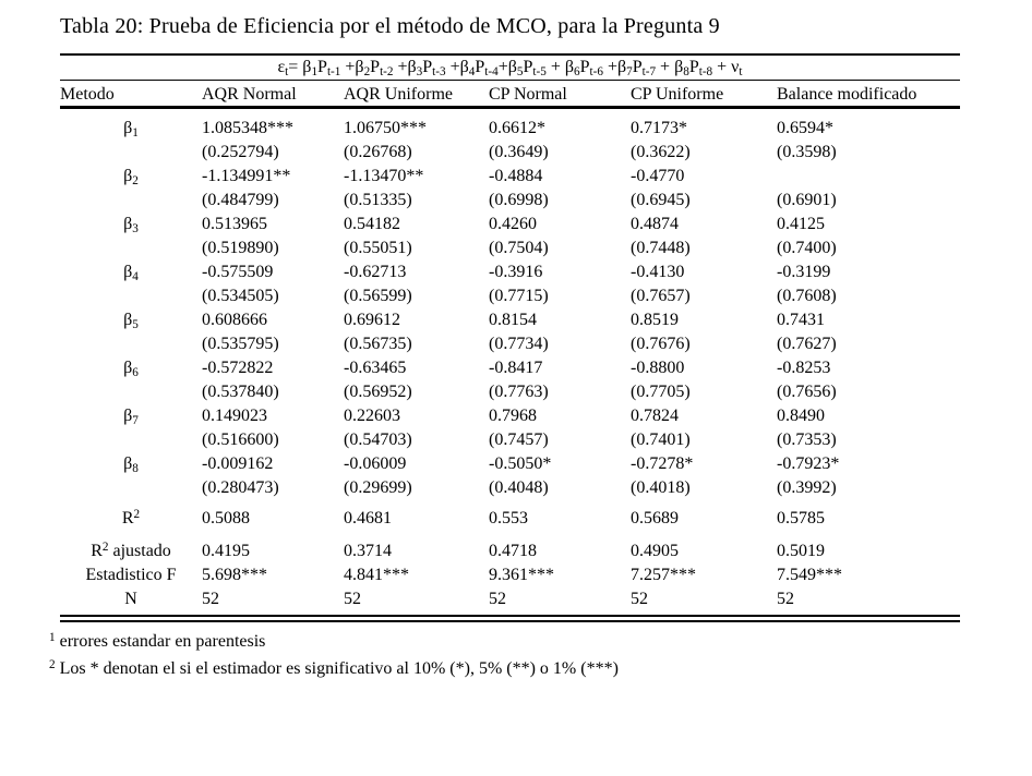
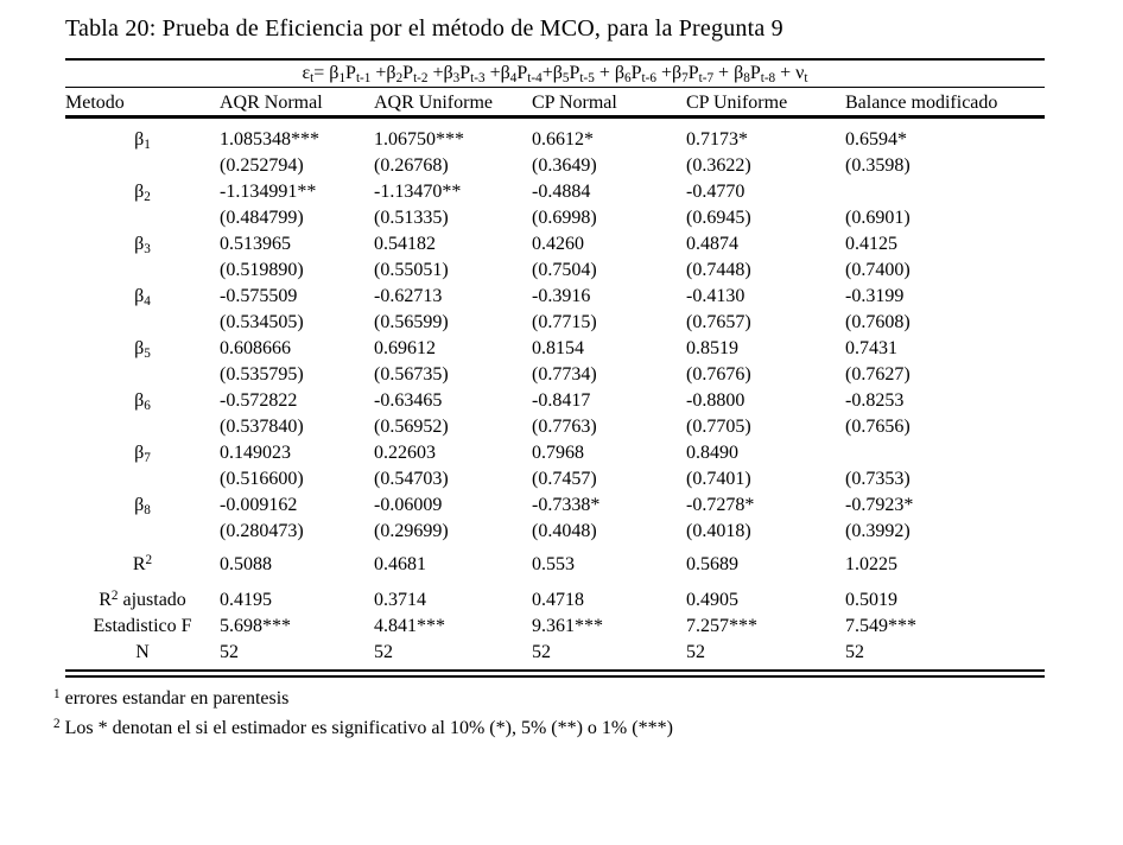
  Tabla 20: Prueba de Eficiencia por el método de MCO, para la Pregunta 9
  εt= β1Pt-1 +β2Pt-2 +β3Pt-3 +β4Pt-4+β5Pt-5 + β6Pt-6 +β7Pt-7 + β8Pt-8 + νt
  Metodo
  AQR Normal
  AQR Uniforme
  CP Normal
  CP Uniforme
  Balance modificado
  β1
  1.085348***
  1.06750***
  0.6612*
  0.7173*
  0.6594*
  (0.252794)
  (0.26768)
  (0.3649)
  (0.3622)
  (0.3598)
  β2
  -1.134991**
  -1.13470**
  -0.4884
  -0.4770
  (0.484799)
  (0.51335)
  (0.6998)
  (0.6945)
  (0.6901)
  β3
  0.513965
  0.54182
  0.4260
  0.4874
  0.4125
  (0.519890)
  (0.55051)
  (0.7504)
  (0.7448)
  (0.7400)
  β4
  -0.575509
  -0.62713
  -0.3916
  -0.4130
  -0.3199
  (0.534505)
  (0.56599)
  (0.7715)
  (0.7657)
  (0.7608)
  β5
  0.608666
  0.69612
  0.8154
  0.8519
  0.7431
  (0.535795)
  (0.56735)
  (0.7734)
  (0.7676)
  (0.7627)
  β6
  -0.572822
  -0.63465
  -0.8417
  -0.8800
  -0.8253
  (0.537840)
  (0.56952)
  (0.7763)
  (0.7705)
  (0.7656)
  β7
  0.149023
  0.22603
  0.7968
- 0.7824
  0.8490
  (0.516600)
  (0.54703)
  (0.7457)
  (0.7401)
  (0.7353)
  β8
  -0.009162
  -0.06009
- -0.5050*
+ -0.7338*
  -0.7278*
  -0.7923*
  (0.280473)
  (0.29699)
  (0.4048)
  (0.4018)
  (0.3992)
  R2
  0.5088
  0.4681
  0.553
  0.5689
- 0.5785
+ 1.0225
  R2 ajustado
  0.4195
  0.3714
  0.4718
  0.4905
  0.5019
  Estadistico F
  5.698***
  4.841***
  9.361***
  7.257***
  7.549***
  N
  52
  52
  52
  52
  52
  1 errores estandar en parentesis
  2 Los * denotan el si el estimador es significativo al 10% (*), 5% (**) o 1% (***)
